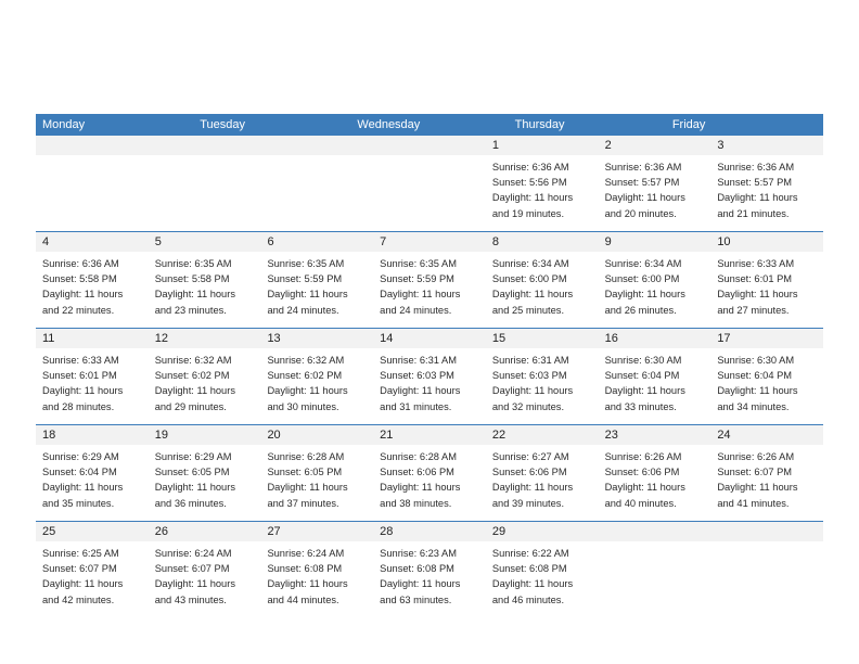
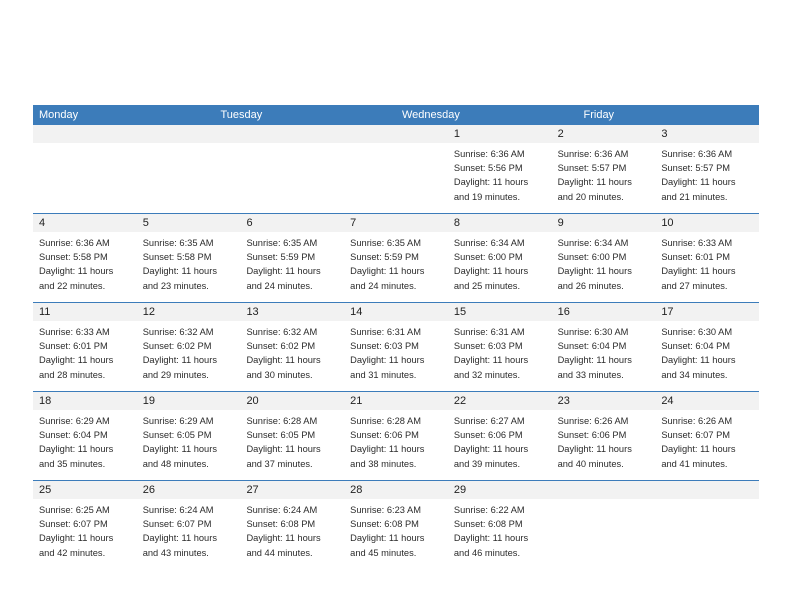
  Monday
  Tuesday
  Wednesday
- Thursday
  Friday
  1
  Sunrise: 6:36 AM
  Sunset: 5:56 PM
  Daylight: 11 hours
  and 19 minutes.
  2
  Sunrise: 6:36 AM
  Sunset: 5:57 PM
  Daylight: 11 hours
  and 20 minutes.
  3
  Sunrise: 6:36 AM
  Sunset: 5:57 PM
  Daylight: 11 hours
  and 21 minutes.
  4
  Sunrise: 6:36 AM
  Sunset: 5:58 PM
  Daylight: 11 hours
  and 22 minutes.
  5
  Sunrise: 6:35 AM
  Sunset: 5:58 PM
  Daylight: 11 hours
  and 23 minutes.
  6
  Sunrise: 6:35 AM
  Sunset: 5:59 PM
  Daylight: 11 hours
  and 24 minutes.
  7
  Sunrise: 6:35 AM
  Sunset: 5:59 PM
  Daylight: 11 hours
  and 24 minutes.
  8
  Sunrise: 6:34 AM
  Sunset: 6:00 PM
  Daylight: 11 hours
  and 25 minutes.
  9
  Sunrise: 6:34 AM
  Sunset: 6:00 PM
  Daylight: 11 hours
  and 26 minutes.
  10
  Sunrise: 6:33 AM
  Sunset: 6:01 PM
  Daylight: 11 hours
  and 27 minutes.
  11
  Sunrise: 6:33 AM
  Sunset: 6:01 PM
  Daylight: 11 hours
  and 28 minutes.
  12
  Sunrise: 6:32 AM
  Sunset: 6:02 PM
  Daylight: 11 hours
  and 29 minutes.
  13
  Sunrise: 6:32 AM
  Sunset: 6:02 PM
  Daylight: 11 hours
  and 30 minutes.
  14
  Sunrise: 6:31 AM
  Sunset: 6:03 PM
  Daylight: 11 hours
  and 31 minutes.
  15
  Sunrise: 6:31 AM
  Sunset: 6:03 PM
  Daylight: 11 hours
  and 32 minutes.
  16
  Sunrise: 6:30 AM
  Sunset: 6:04 PM
  Daylight: 11 hours
  and 33 minutes.
  17
  Sunrise: 6:30 AM
  Sunset: 6:04 PM
  Daylight: 11 hours
  and 34 minutes.
  18
  Sunrise: 6:29 AM
  Sunset: 6:04 PM
  Daylight: 11 hours
  and 35 minutes.
  19
  Sunrise: 6:29 AM
  Sunset: 6:05 PM
  Daylight: 11 hours
- and 36 minutes.
+ and 48 minutes.
  20
  Sunrise: 6:28 AM
  Sunset: 6:05 PM
  Daylight: 11 hours
  and 37 minutes.
  21
  Sunrise: 6:28 AM
  Sunset: 6:06 PM
  Daylight: 11 hours
  and 38 minutes.
  22
  Sunrise: 6:27 AM
  Sunset: 6:06 PM
  Daylight: 11 hours
  and 39 minutes.
  23
  Sunrise: 6:26 AM
  Sunset: 6:06 PM
  Daylight: 11 hours
  and 40 minutes.
  24
  Sunrise: 6:26 AM
  Sunset: 6:07 PM
  Daylight: 11 hours
  and 41 minutes.
  25
  Sunrise: 6:25 AM
  Sunset: 6:07 PM
  Daylight: 11 hours
  and 42 minutes.
  26
  Sunrise: 6:24 AM
  Sunset: 6:07 PM
  Daylight: 11 hours
  and 43 minutes.
  27
  Sunrise: 6:24 AM
  Sunset: 6:08 PM
  Daylight: 11 hours
  and 44 minutes.
  28
  Sunrise: 6:23 AM
  Sunset: 6:08 PM
  Daylight: 11 hours
- and 63 minutes.
+ and 45 minutes.
  29
  Sunrise: 6:22 AM
  Sunset: 6:08 PM
  Daylight: 11 hours
  and 46 minutes.
